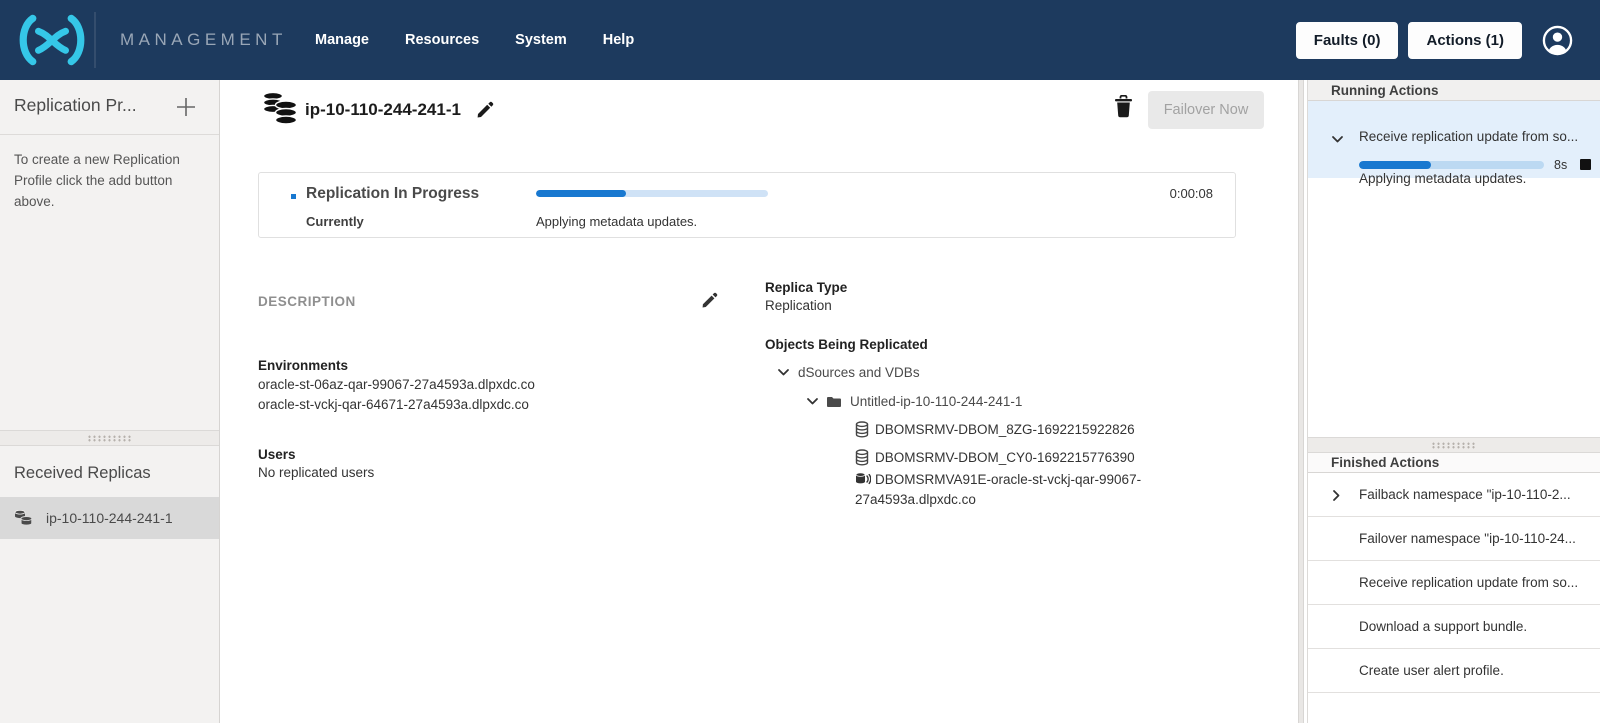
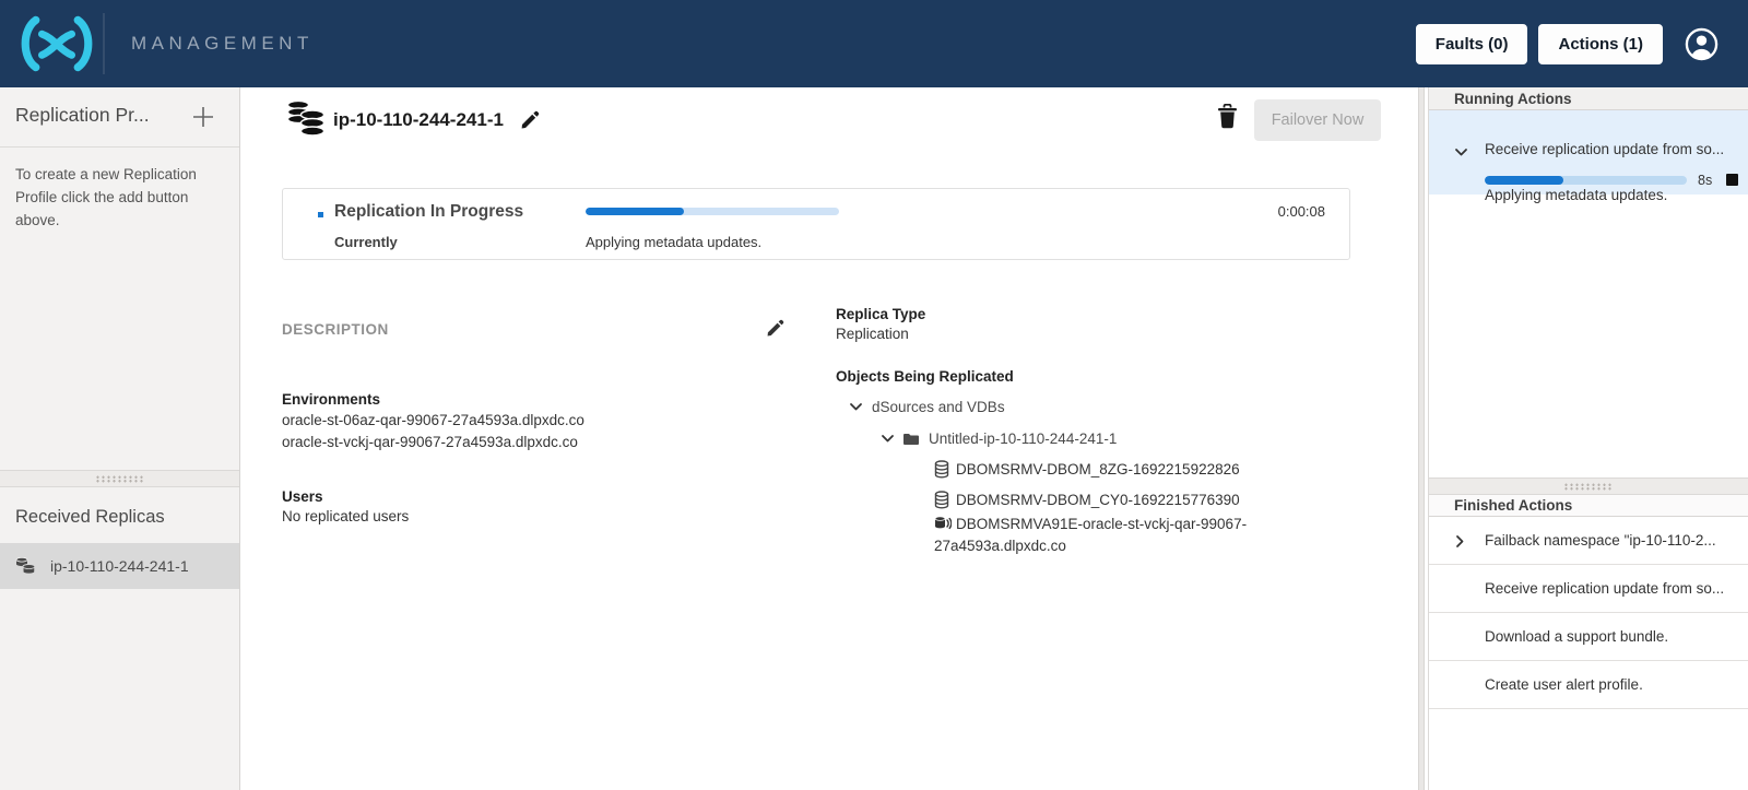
  MANAGEMENT
- Manage
- Resources
- System
- Help
  Faults (0)
  Actions (1)
  Replication Pr...
  To create a new Replication Profile click the add button above.
  Received Replicas
  ip-10-110-244-241-1
  ip-10-110-244-241-1
  Failover Now
  Replication In Progress
  0:00:08
  Currently
  Applying metadata updates.
  DESCRIPTION
  Environments
  oracle-st-06az-qar-99067-27a4593a.dlpxdc.co
- oracle-st-vckj-qar-64671-27a4593a.dlpxdc.co
+ oracle-st-vckj-qar-99067-27a4593a.dlpxdc.co
  Users
  No replicated users
  Replica Type
  Replication
  Objects Being Replicated
  dSources and VDBs
  Untitled-ip-10-110-244-241-1
  DBOMSRMV-DBOM_8ZG-1692215922826
  DBOMSRMV-DBOM_CY0-1692215776390
  DBOMSRMVA91E-oracle-st-vckj-qar-99067-27a4593a.dlpxdc.co
  Running Actions
  Receive replication update from so...
  8s
  Applying metadata updates.
  Finished Actions
  Failback namespace "ip-10-110-2...
- Failover namespace "ip-10-110-24...
  Receive replication update from so...
  Download a support bundle.
  Create user alert profile.
